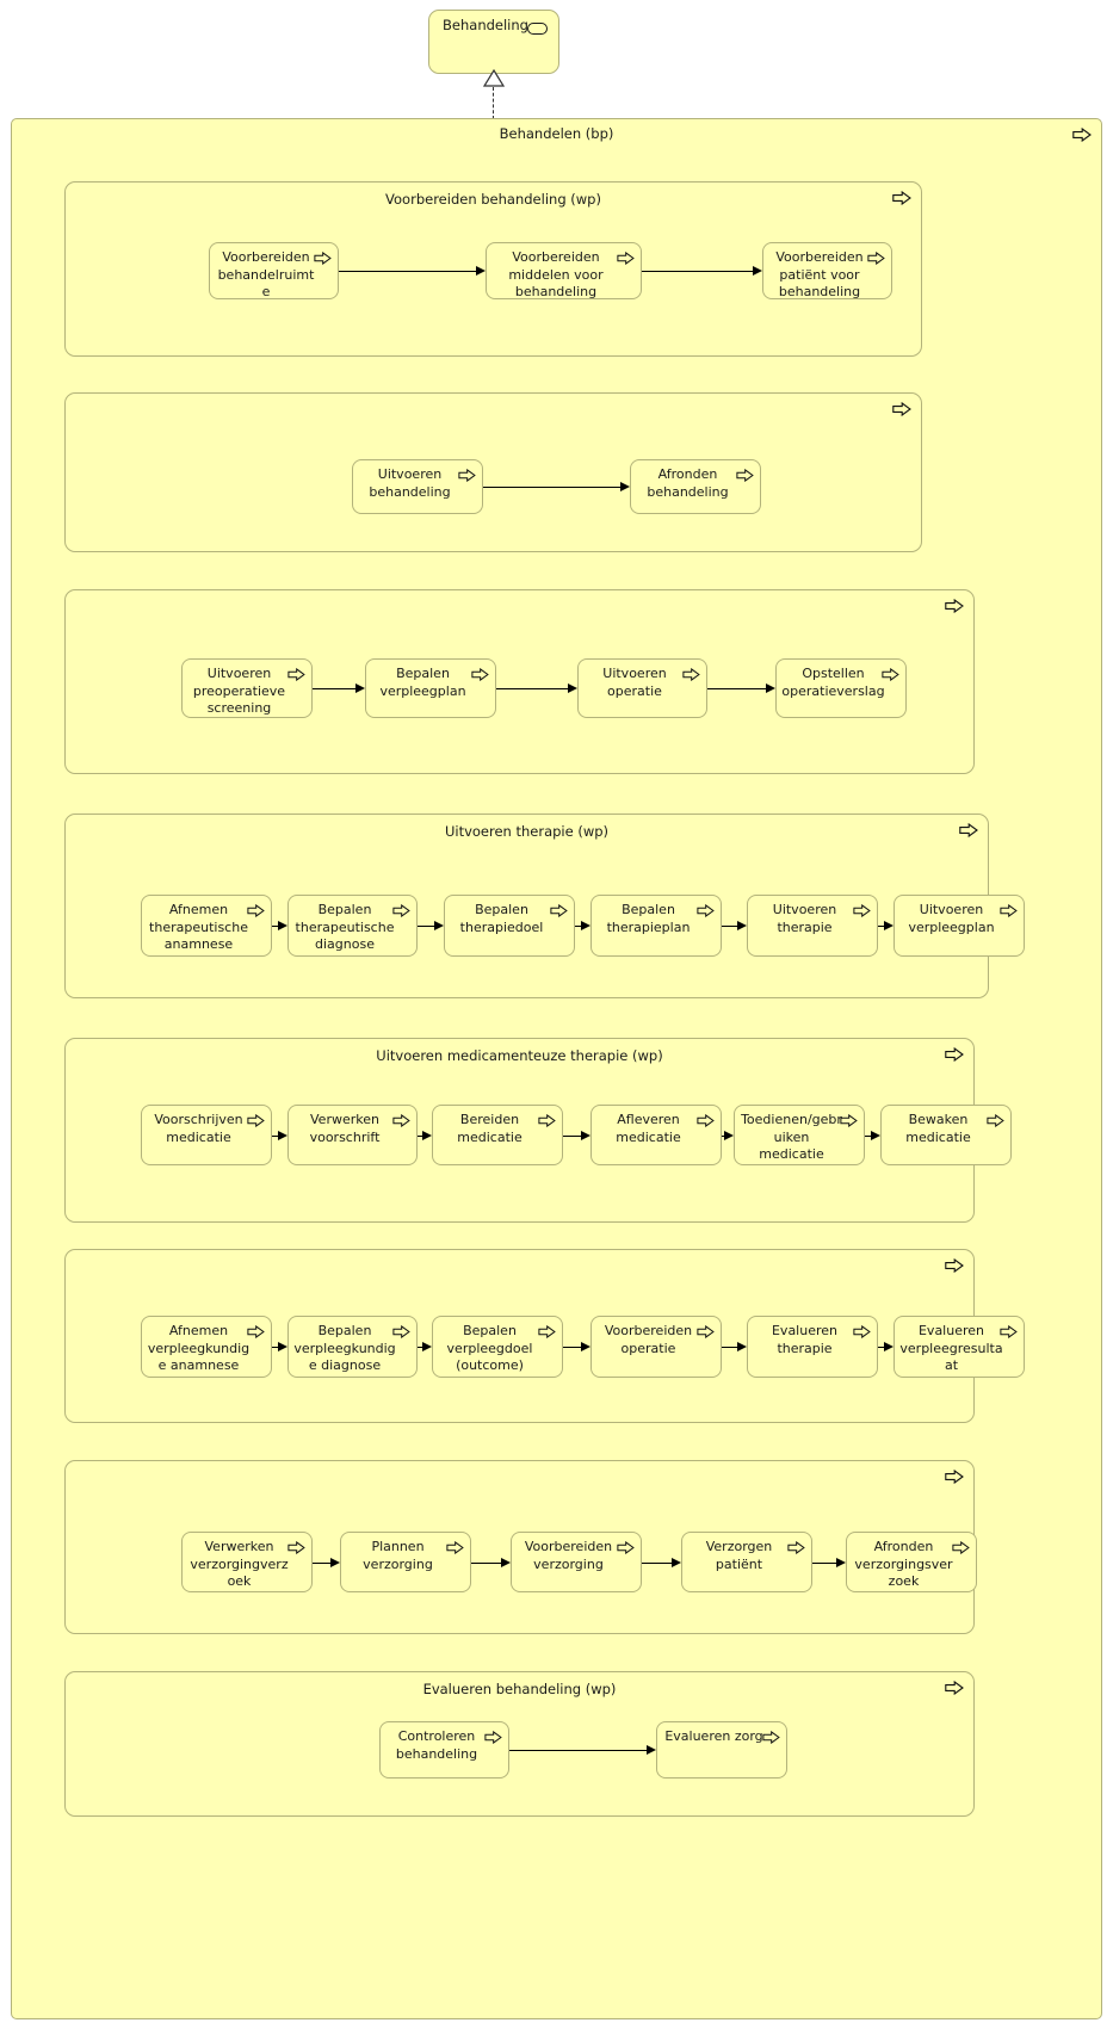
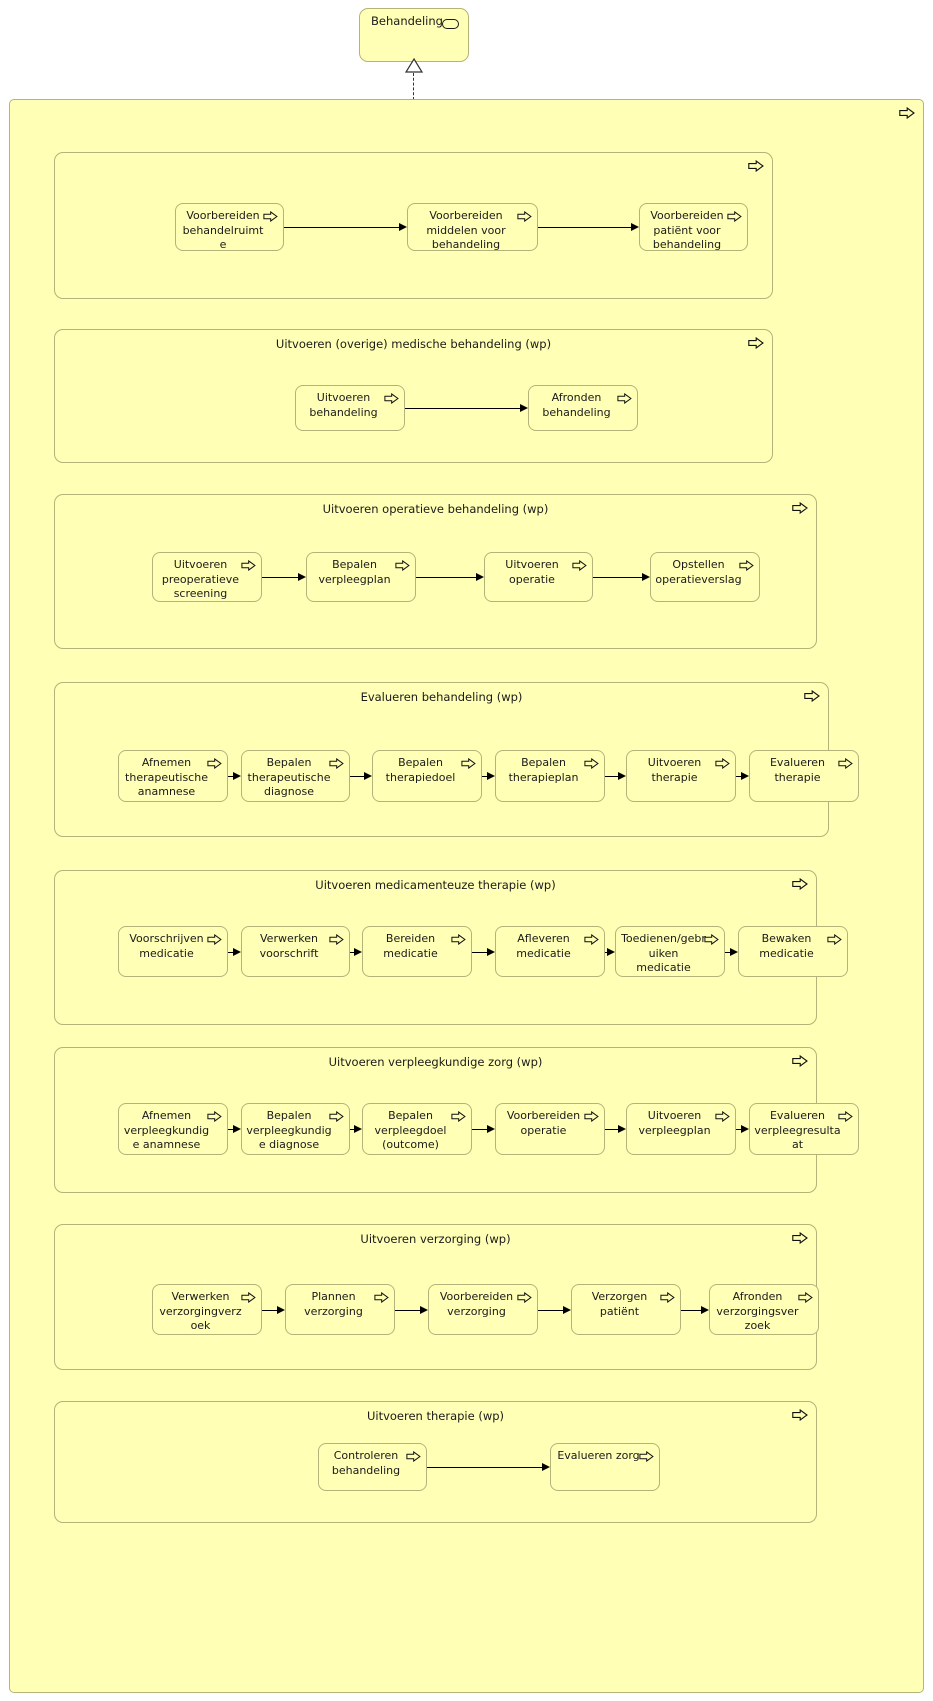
  Behandeling
- Behandelen (bp)
- Voorbereiden behandeling (wp)
  Voorbereiden behandelruimte
  Voorbereiden middelen voor behandeling
  Voorbereiden patiënt voor behandeling
+ Uitvoeren (overige) medische behandeling (wp)
  Uitvoeren behandeling
  Afronden behandeling
+ Uitvoeren operatieve behandeling (wp)
  Uitvoeren preoperatieve screening
  Bepalen verpleegplan
  Uitvoeren operatie
  Opstellen operatieverslag
- Uitvoeren therapie (wp)
+ Evalueren behandeling (wp)
  Afnemen therapeutische anamnese
  Bepalen therapeutische diagnose
  Bepalen therapiedoel
  Bepalen therapieplan
  Uitvoeren therapie
- Uitvoeren verpleegplan
+ Evalueren therapie
  Uitvoeren medicamenteuze therapie (wp)
  Voorschrijven medicatie
  Verwerken voorschrift
  Bereiden medicatie
  Afleveren medicatie
  Toedienen/gebruiken medicatie
  Bewaken medicatie
+ Uitvoeren verpleegkundige zorg (wp)
  Afnemen verpleegkundige anamnese
  Bepalen verpleegkundige diagnose
  Bepalen verpleegdoel (outcome)
  Voorbereiden operatie
- Evalueren therapie
+ Uitvoeren verpleegplan
  Evalueren verpleegresultaat
+ Uitvoeren verzorging (wp)
  Verwerken verzorgingverzoek
  Plannen verzorging
  Voorbereiden verzorging
  Verzorgen patiënt
  Afronden verzorgingsverzoek
- Evalueren behandeling (wp)
+ Uitvoeren therapie (wp)
  Controleren behandeling
  Evalueren zorg
